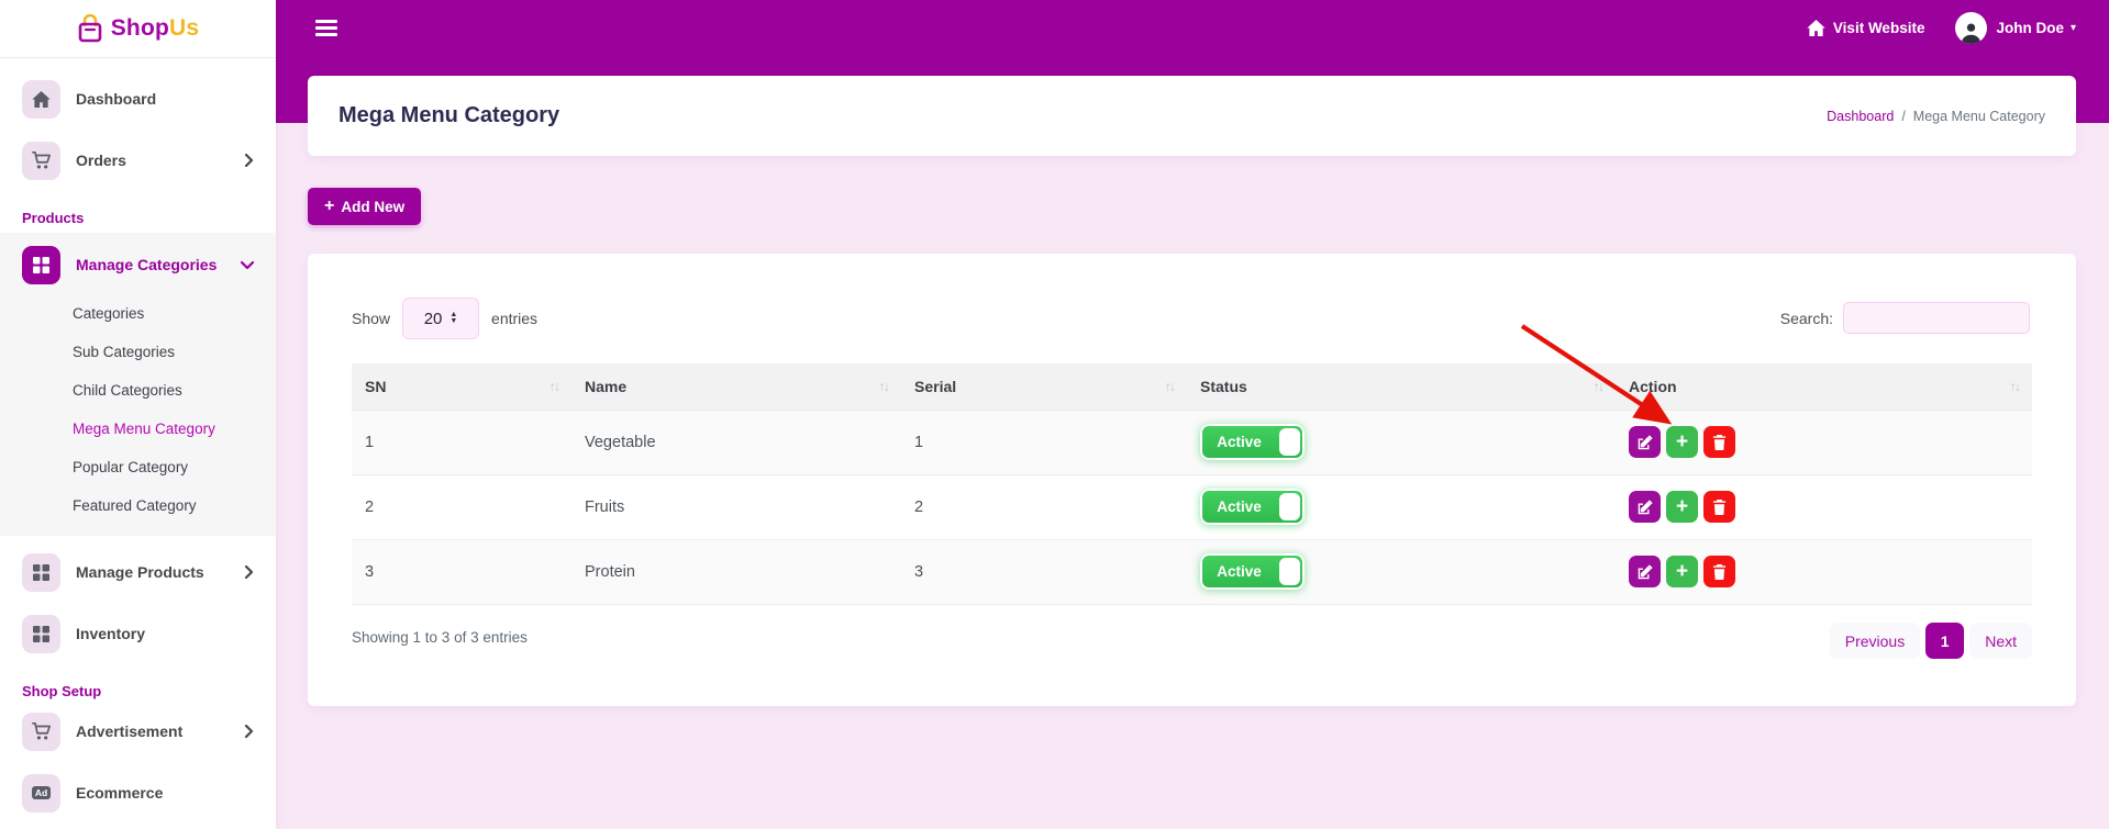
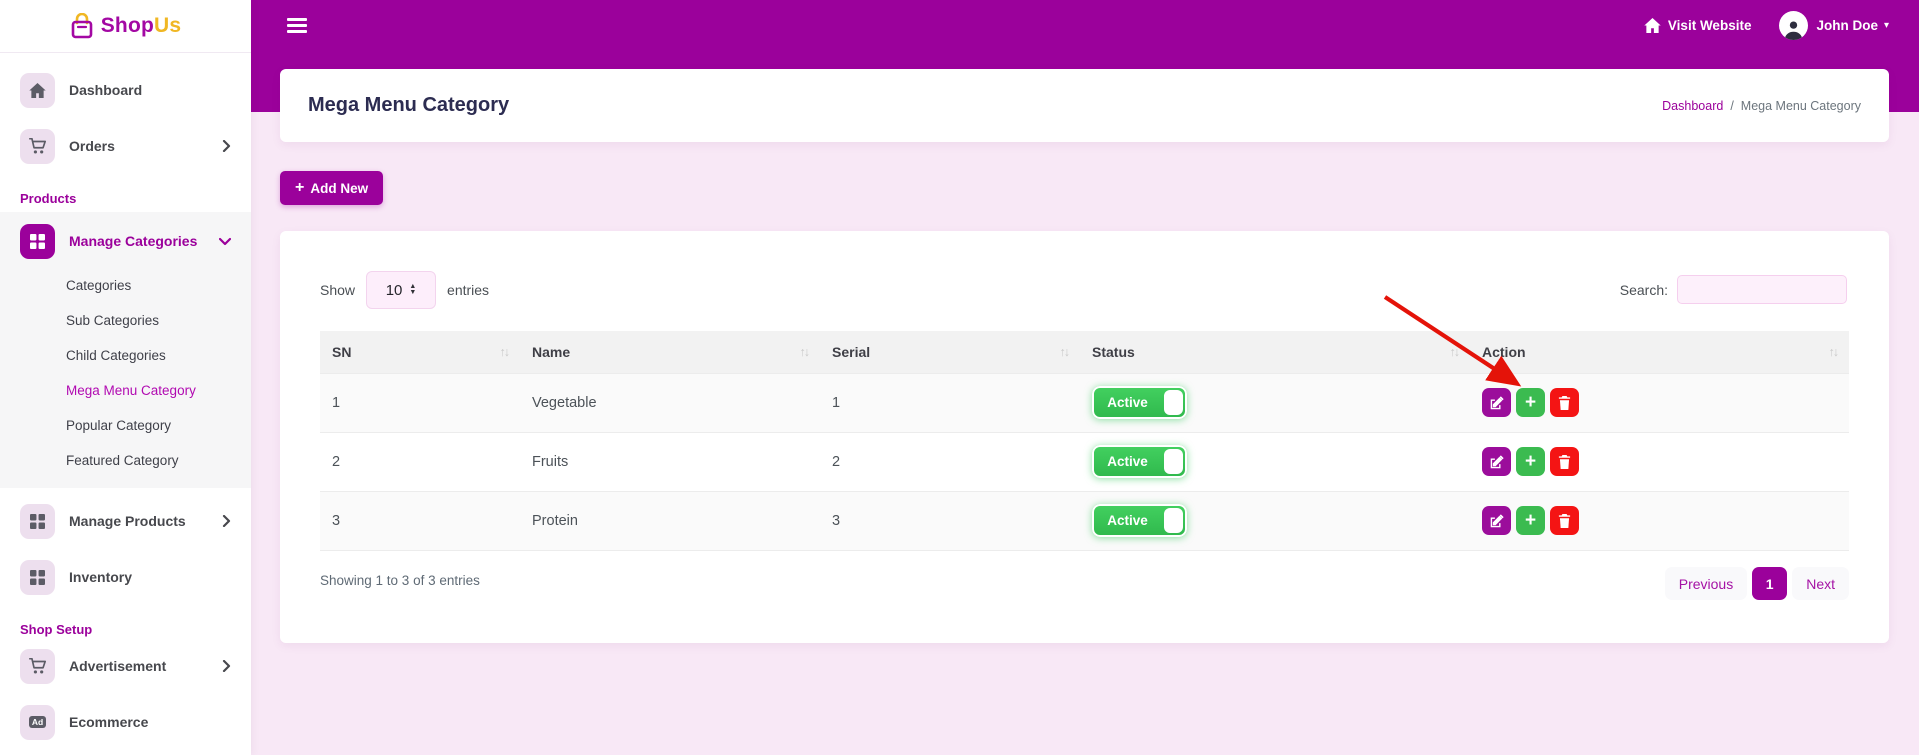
  Visit Website
  John Doe
  ▾
  ShopUs
  Dashboard
  Orders
  Products
  Manage Categories
  Categories
  Sub Categories
  Child Categories
  Mega Menu Category
  Popular Category
  Featured Category
  Manage Products
  Inventory
  Shop Setup
  Advertisement
  Ad
  Ecommerce
  Mega Menu Category
  Dashboard
  /
  Mega Menu Category
  +
  Add New
  Show
- 20
+ 10
  entries
  Search:
  SN ↑↓	Name ↑↓	Serial ↑↓	Status ↑↓	Action ↑↓
  1	Vegetable	1	Active	+
  2	Fruits	2	Active	+
  3	Protein	3	Active	+
  Showing 1 to 3 of 3 entries
  Previous
  1
  Next
